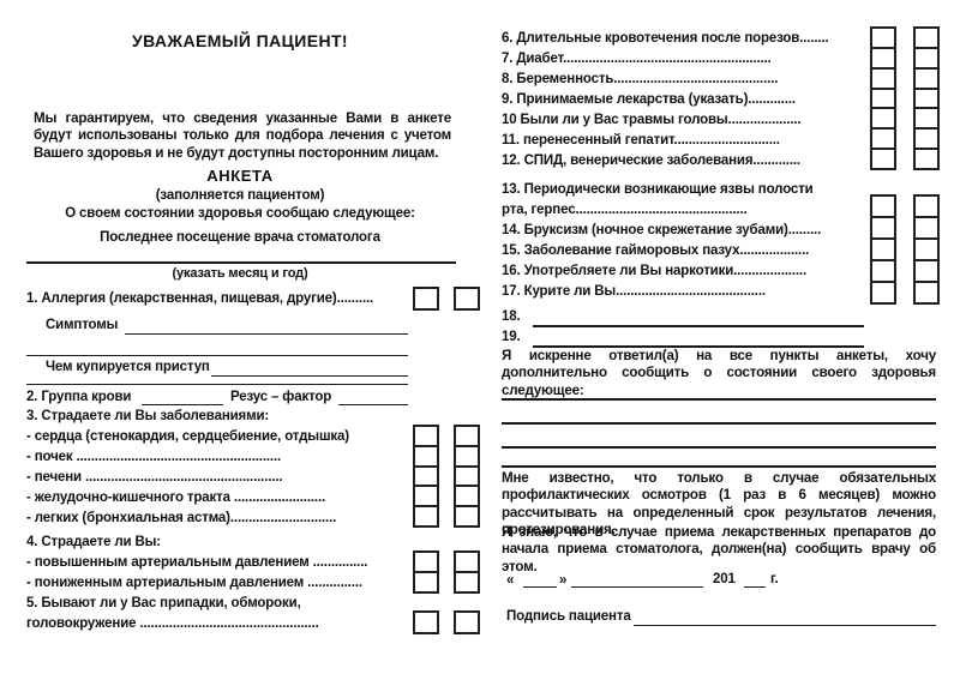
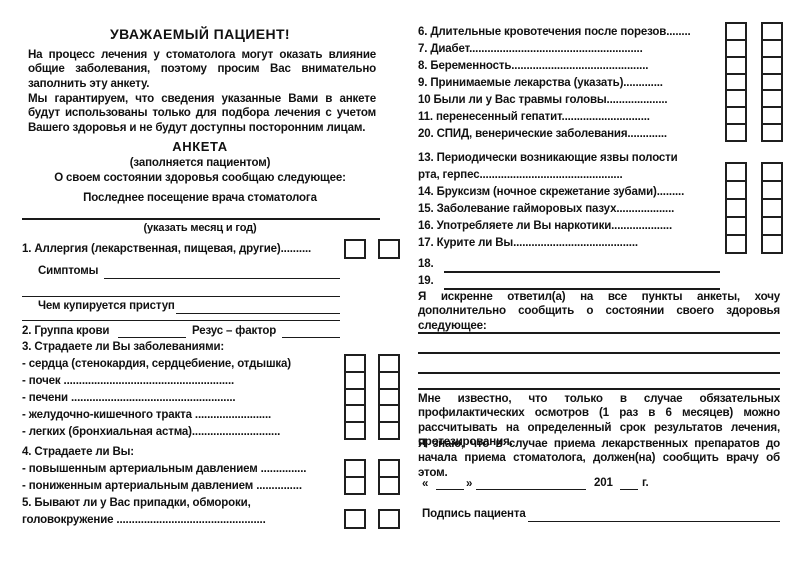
  УВАЖАЕМЫЙ ПАЦИЕНТ!
+ На процесс лечения у стоматолога могут оказать влияние общие заболевания, поэтому просим Вас внимательно заполнить эту анкету.
  Мы гарантируем, что сведения указанные Вами в анкете будут использованы только для подбора лечения с учетом Вашего здоровья и не будут доступны посторонним лицам.
  АНКЕТА
  (заполняется пациентом)
  О своем состоянии здоровья сообщаю следующее:
  Последнее посещение врача стоматолога
  (указать месяц и год)
  1. Аллергия (лекарственная, пищевая, другие)..........
  Симптомы
  Чем купируется приступ
  2. Группа крови
  Резус – фактор
  3. Страдаете ли Вы заболеваниями:
  - сердца (стенокардия, сердцебиение, отдышка)
  - почек ........................................................
  - печени ......................................................
  - желудочно-кишечного тракта .........................
  - легких (бронхиальная астма).............................
  4. Страдаете ли Вы:
  - повышенным артериальным давлением ...............
  - пониженным артериальным давлением ...............
  5. Бывают ли у Вас припадки, обмороки,
  головокружение .................................................
  6. Длительные кровотечения после порезов........
  7. Диабет.........................................................
  8. Беременность.............................................
  9. Принимаемые лекарства (указать).............
  10 Были ли у Вас травмы головы....................
  11. перенесенный гепатит.............................
- 12. СПИД, венерические заболевания.............
+ 20. СПИД, венерические заболевания.............
  13. Периодически возникающие язвы полости
  рта, герпес...............................................
  14. Бруксизм (ночное скрежетание зубами).........
  15. Заболевание гайморовых пазух...................
  16. Употребляете ли Вы наркотики....................
  17. Курите ли Вы.........................................
  18.
  19.
  Я искренне ответил(а) на все пункты анкеты, хочу дополнительно сообщить о состоянии своего здоровья следующее:
  Мне известно, что только в случае обязательных профилактических осмотров (1 раз в 6 месяцев) можно рассчитывать на определенный срок результатов лечения, протезирования.
  Я знаю, что в случае приема лекарственных препаратов до начала приема стоматолога, должен(на) сообщить врачу об этом.
  «
  »
  201
  г.
  Подпись пациента
